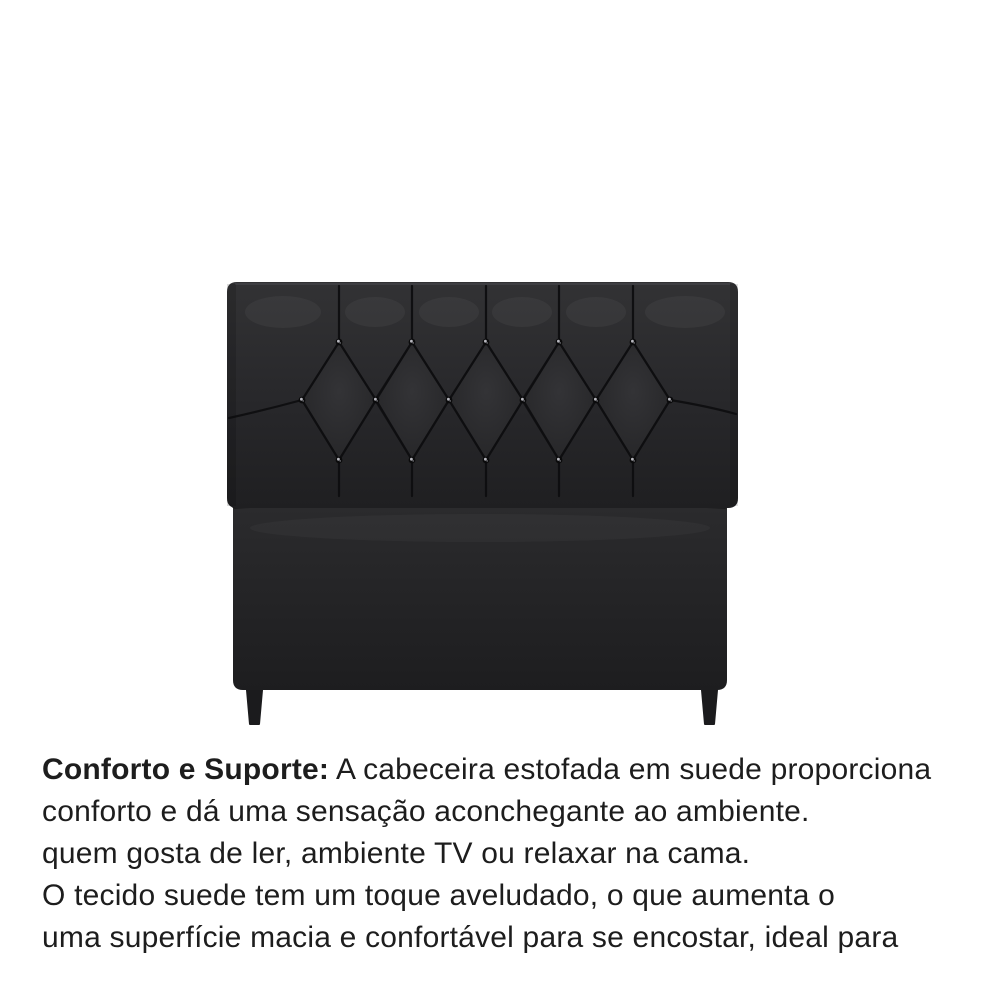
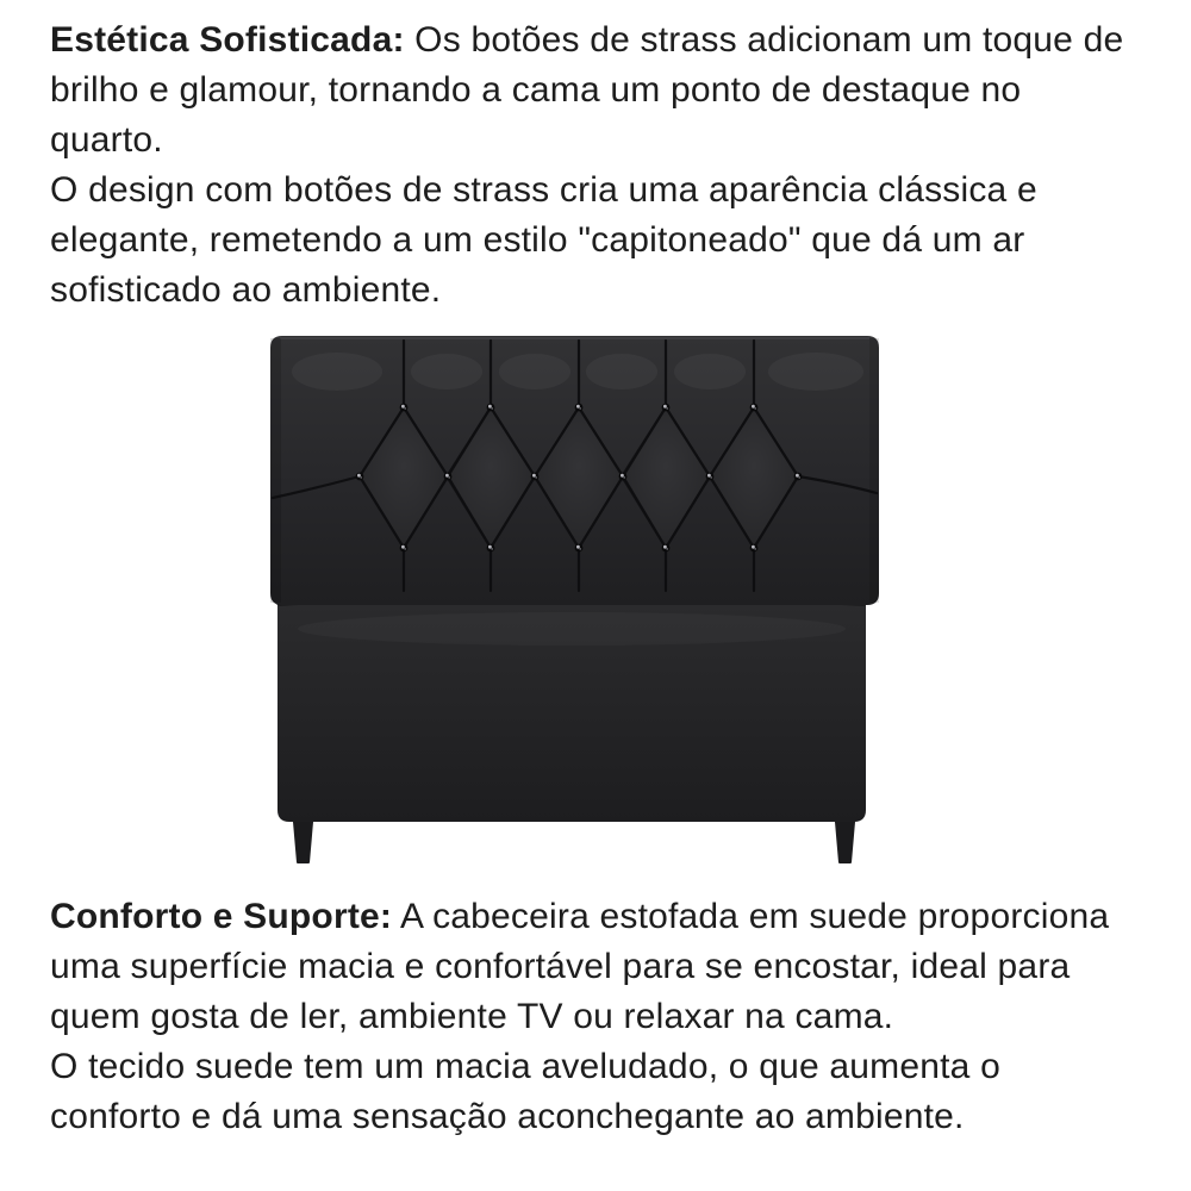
+ Estética Sofisticada: Os botões de strass adicionam um toque de
+ brilho e glamour, tornando a cama um ponto de destaque no
+ quarto.
+ O design com botões de strass cria uma aparência clássica e
+ elegante, remetendo a um estilo "capitoneado" que dá um ar
+ sofisticado ao ambiente.
  Conforto e Suporte: A cabeceira estofada em suede proporciona
- conforto e dá uma sensação aconchegante ao ambiente.
+ uma superfície macia e confortável para se encostar, ideal para
  quem gosta de ler, ambiente TV ou relaxar na cama.
- O tecido suede tem um toque aveludado, o que aumenta o
+ O tecido suede tem um macia aveludado, o que aumenta o
- uma superfície macia e confortável para se encostar, ideal para
+ conforto e dá uma sensação aconchegante ao ambiente.
